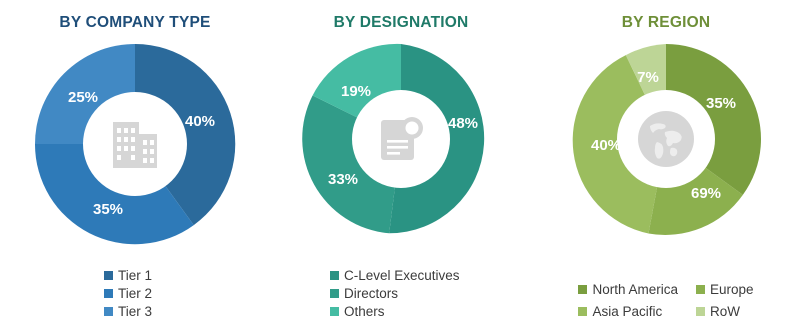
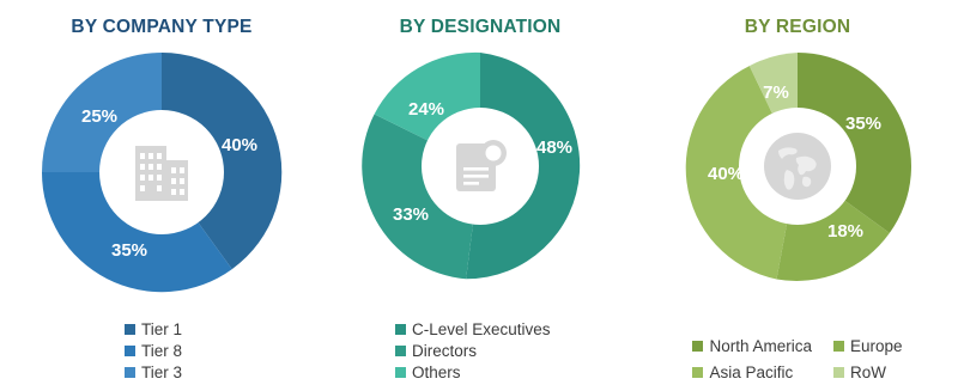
  BY COMPANY TYPE
  40%
  35%
  25%
  Tier 1
- Tier 2
+ Tier 8
  Tier 3
  BY DESIGNATION
  48%
  33%
- 19%
+ 24%
  C-Level Executives
  Directors
  Others
  BY REGION
  35%
- 69%
+ 18%
  40%
  7%
  North America
  Europe
  Asia Pacific
  RoW
